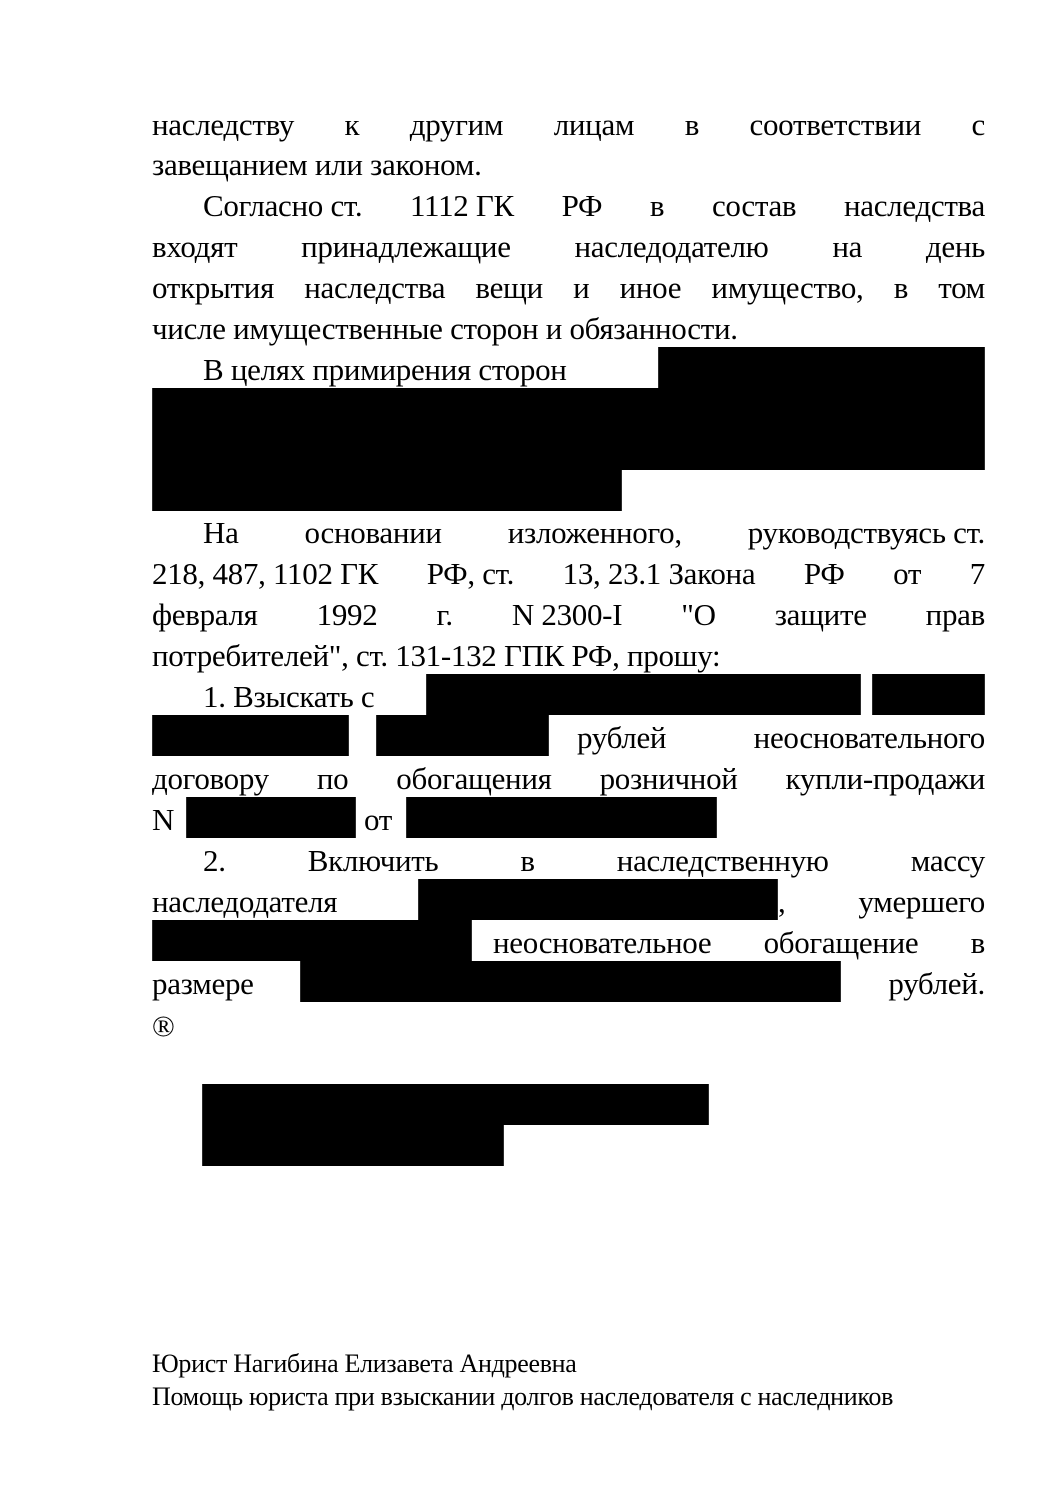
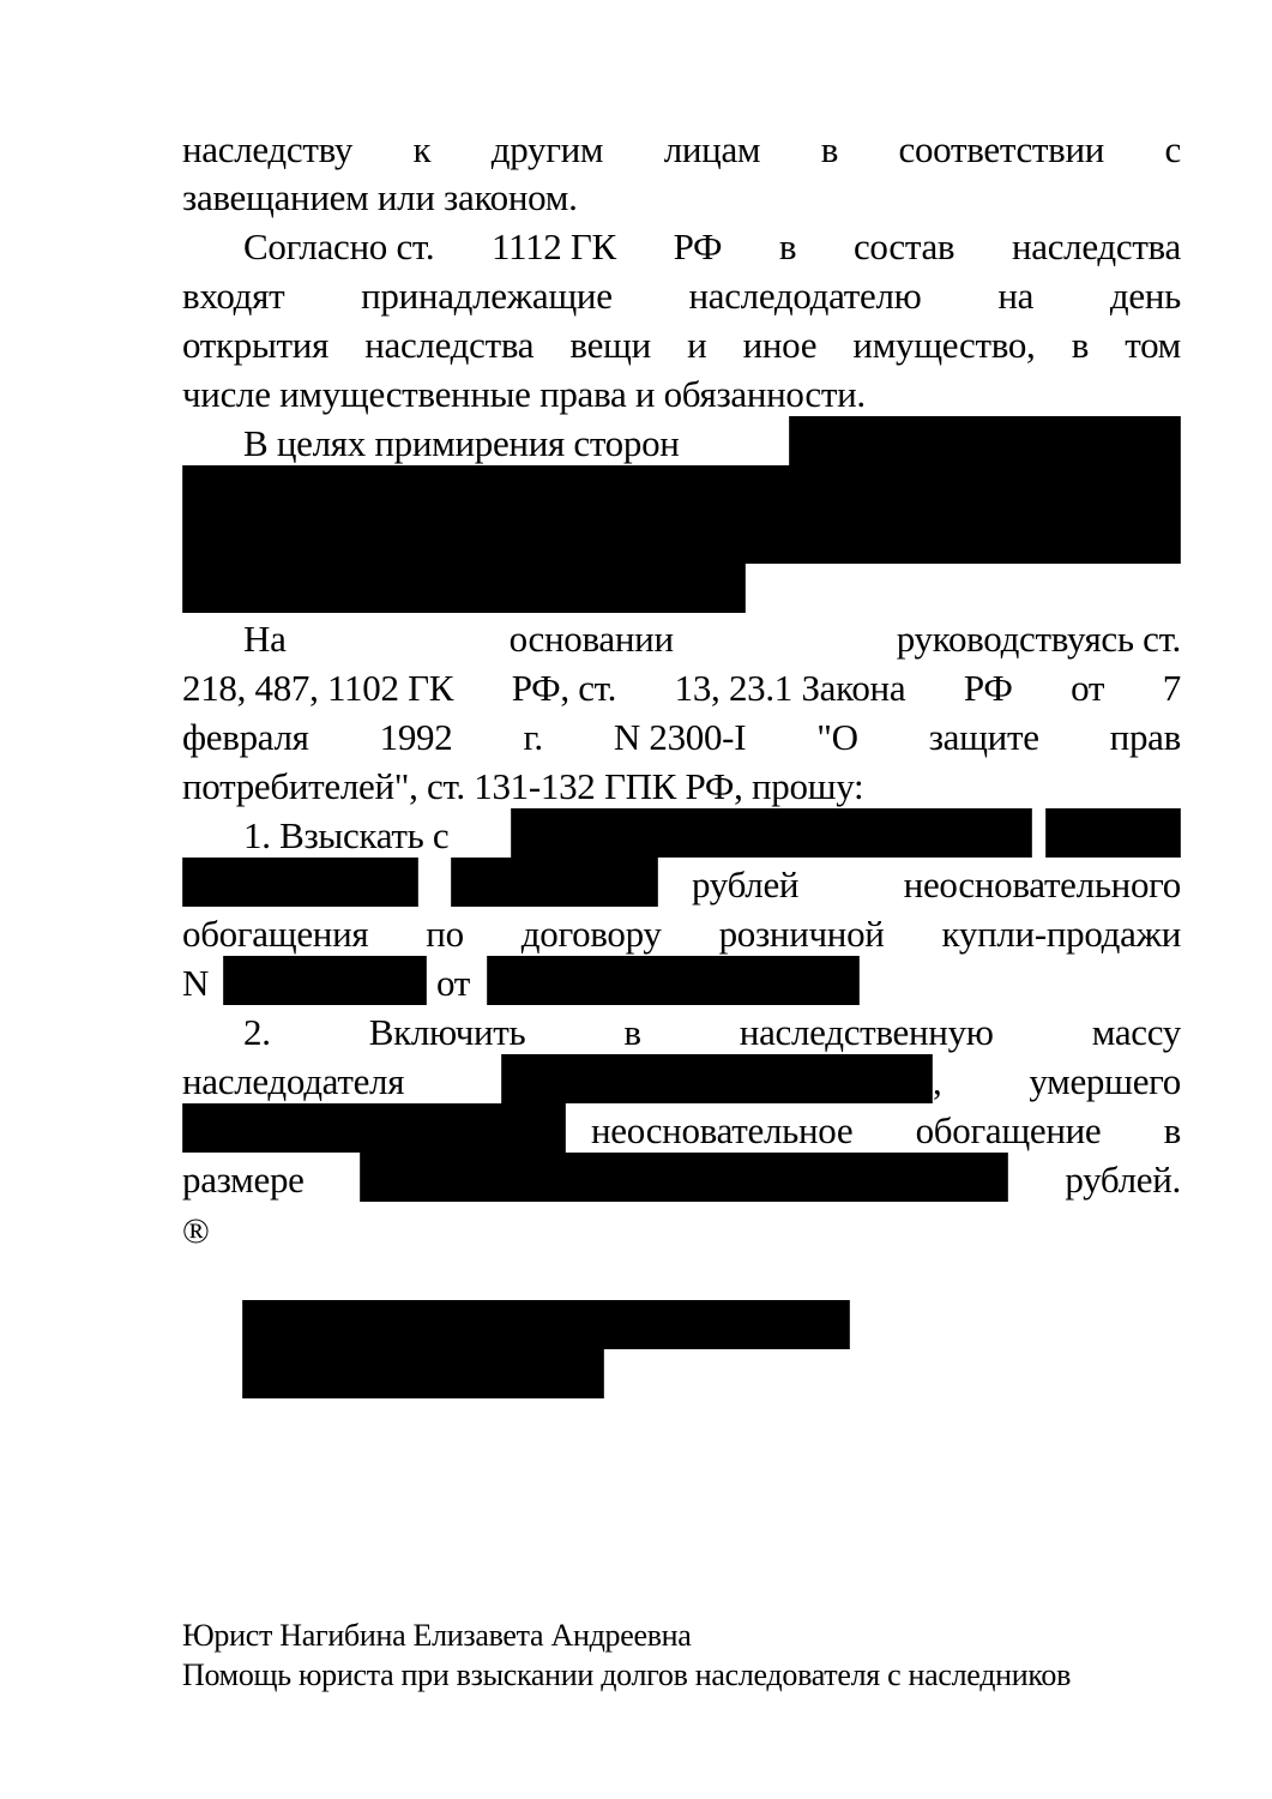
  наследству
  к
  другим
  лицам
  в
  соответствии
  с
  завещанием или законом.
  Согласно ст.
  1112 ГК
  РФ
  в
  состав
  наследства
  входят
  принадлежащие
  наследодателю
  на
  день
  открытия наследства вещи и иное имущество, в том
- числе имущественные сторон и обязанности.
+ числе имущественные права и обязанности.
  В целях примирения сторон
  На
  основании
- изложенного,
  руководствуясь ст.
  218, 487, 1102 ГК
  РФ, ст.
  13, 23.1 Закона
  РФ
  от
  7
  февраля
  1992
  г.
  N 2300-I
  "О
  защите
  прав
  потребителей", ст. 131-132 ГПК РФ, прошу:
  1. Взыскать с
  рублей неосновательного
- договору
+ обогащения
  по
- обогащения
+ договору
  розничной
  купли-продажи
  N
  от
  2.
  Включить
  в
  наследственную
  массу
  наследодателя
  ,
  умершего
  неосновательное обогащение в
  размере
  рублей.
  ®
  Юрист Нагибина Елизавета Андреевна
  Помощь юриста при взыскании долгов наследователя с наследников
